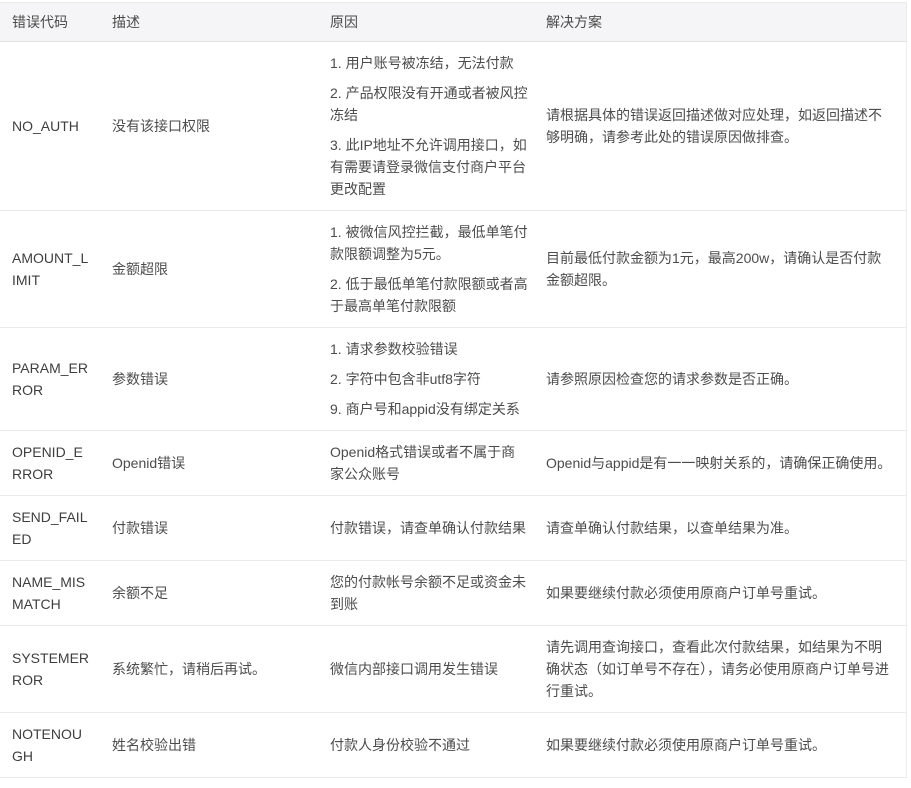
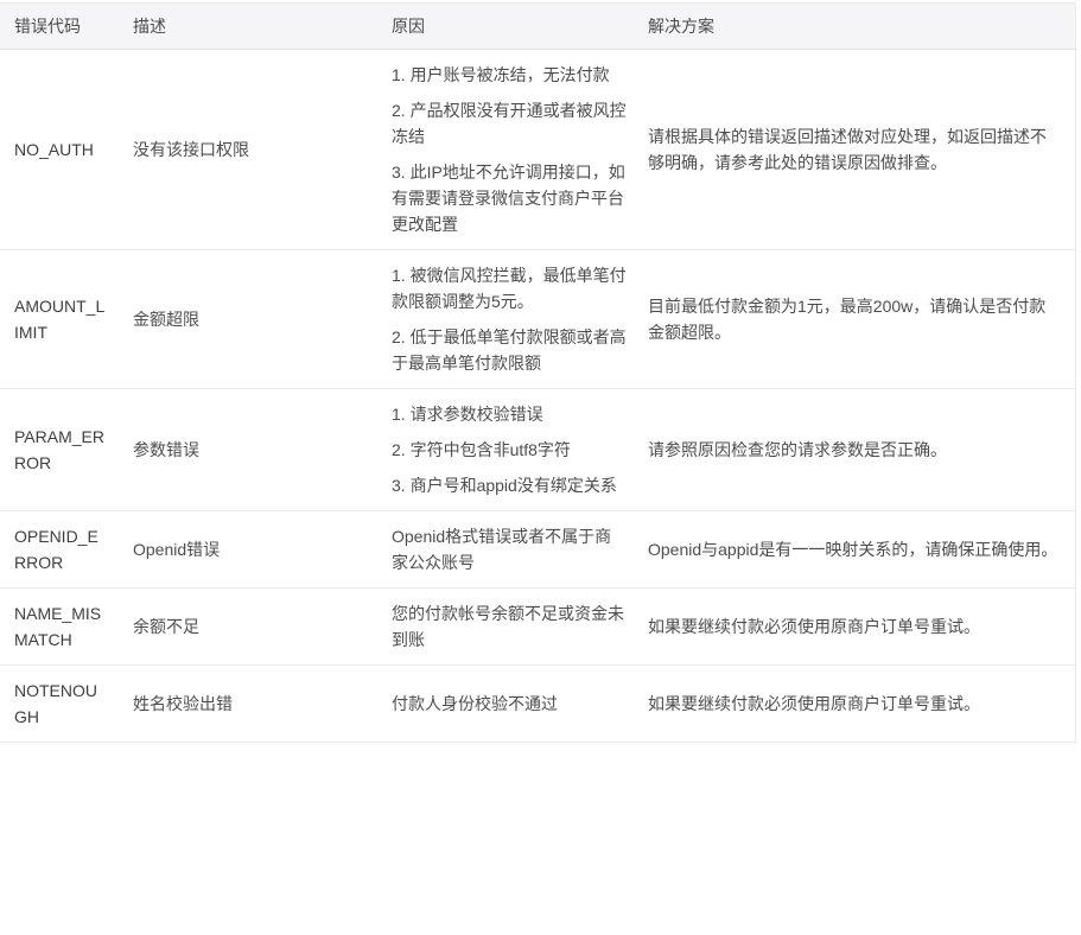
  错误代码	描述	原因	解决方案
  NO_AUTH	没有该接口权限	1. 用户账号被冻结，无法付款2. 产品权限没有开通或者被风控冻结3. 此IP地址不允许调用接口，如有需要请登录微信支付商户平台更改配置	请根据具体的错误返回描述做对应处理，如返回描述不够明确，请参考此处的错误原因做排查。
  AMOUNT_LIMIT	金额超限	1. 被微信风控拦截，最低单笔付款限额调整为5元。2. 低于最低单笔付款限额或者高于最高单笔付款限额	目前最低付款金额为1元，最高200w，请确认是否付款金额超限。
- PARAM_ERROR	参数错误	1. 请求参数校验错误2. 字符中包含非utf8字符9. 商户号和appid没有绑定关系	请参照原因检查您的请求参数是否正确。
+ PARAM_ERROR	参数错误	1. 请求参数校验错误2. 字符中包含非utf8字符3. 商户号和appid没有绑定关系	请参照原因检查您的请求参数是否正确。
  OPENID_ERROR	Openid错误	Openid格式错误或者不属于商家公众账号	Openid与appid是有一一映射关系的，请确保正确使用。
- SEND_FAILED	付款错误	付款错误，请查单确认付款结果	请查单确认付款结果，以查单结果为准。
  NAME_MISMATCH	余额不足	您的付款帐号余额不足或资金未到账	如果要继续付款必须使用原商户订单号重试。
- SYSTEMERROR	系统繁忙，请稍后再试。	微信内部接口调用发生错误	请先调用查询接口，查看此次付款结果，如结果为不明确状态（如订单号不存在），请务必使用原商户订单号进行重试。
  NOTENOUGH	姓名校验出错	付款人身份校验不通过	如果要继续付款必须使用原商户订单号重试。
